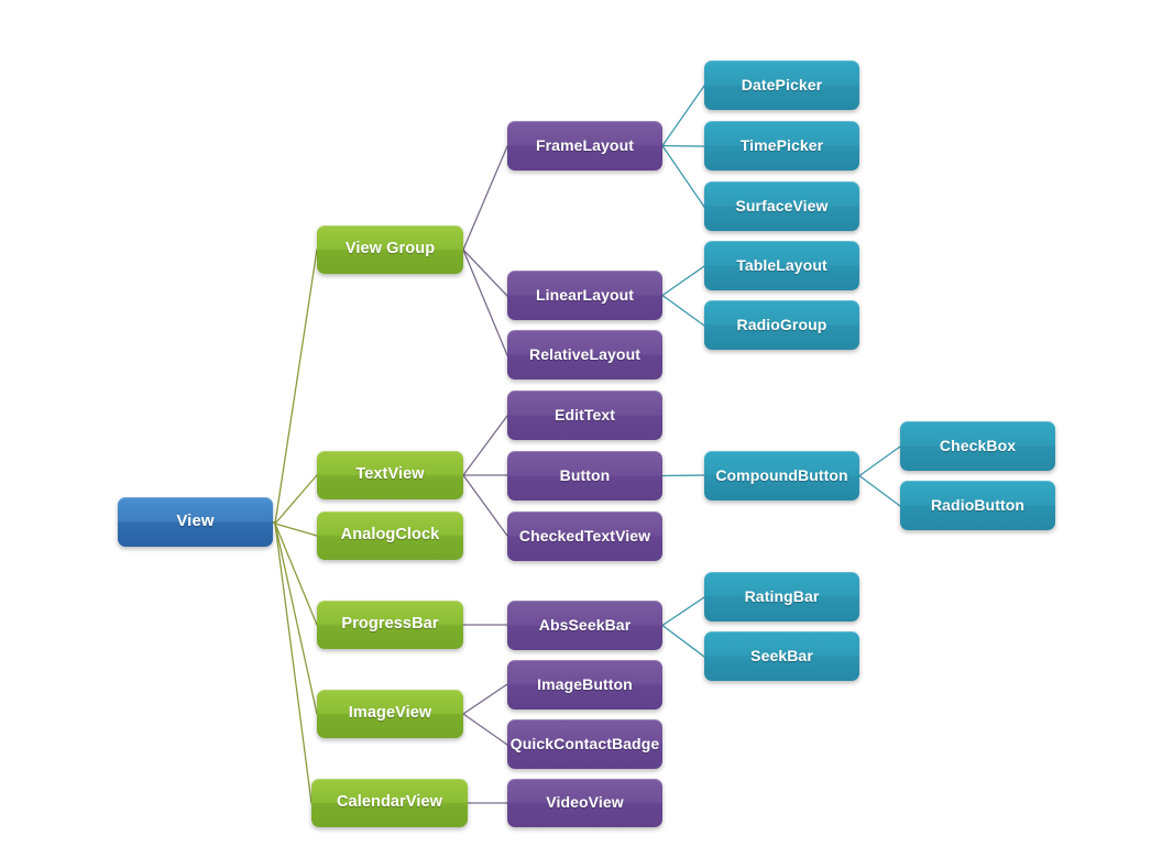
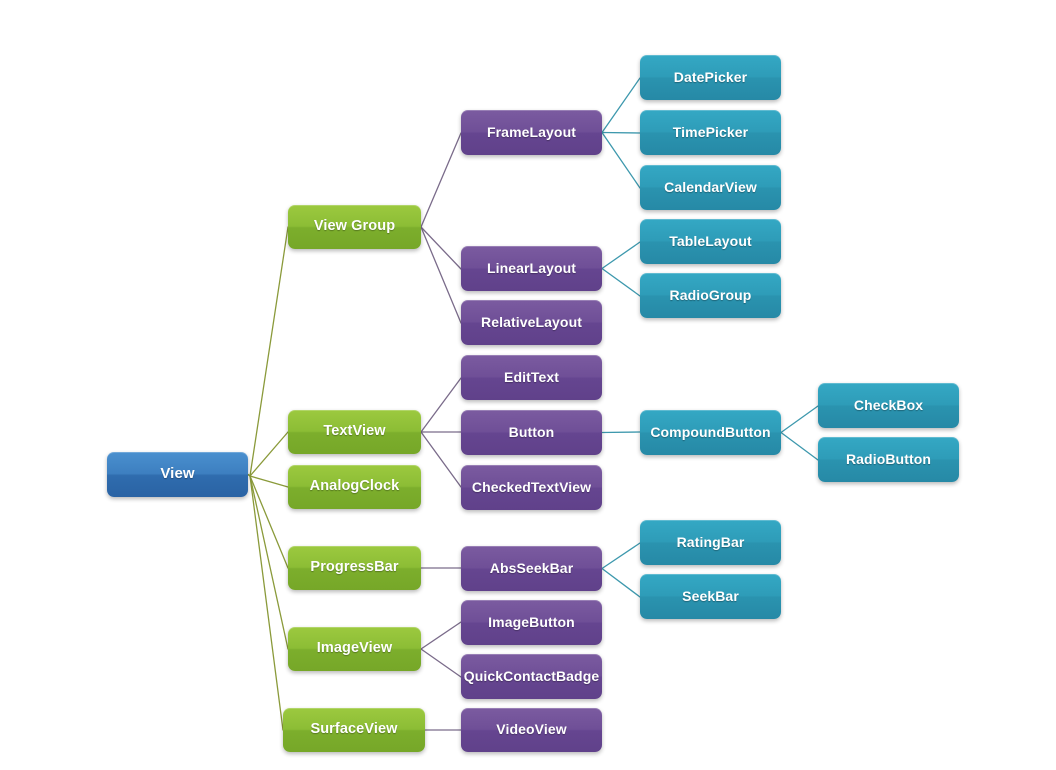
  View
  View Group
  TextView
  AnalogClock
  ProgressBar
  ImageView
- CalendarView
+ SurfaceView
  FrameLayout
  LinearLayout
  RelativeLayout
  EditText
  Button
  CheckedTextView
  AbsSeekBar
  ImageButton
  QuickContactBadge
  VideoView
  DatePicker
  TimePicker
- SurfaceView
+ CalendarView
  TableLayout
  RadioGroup
  CompoundButton
  RatingBar
  SeekBar
  CheckBox
  RadioButton
